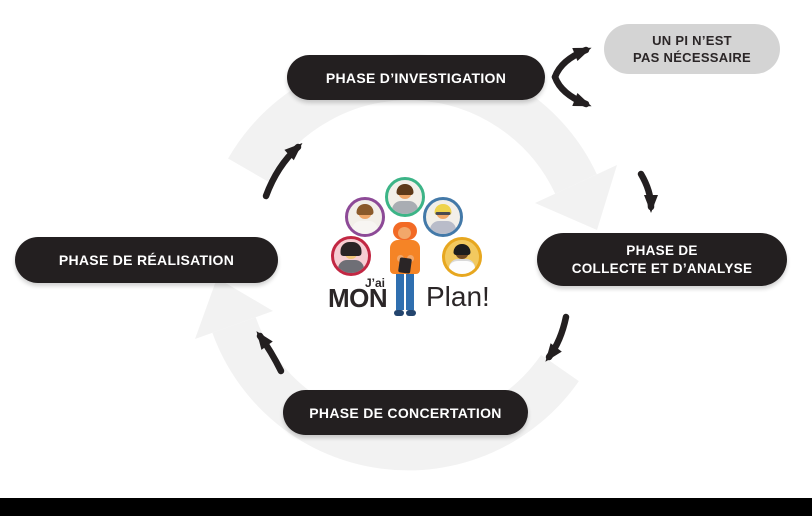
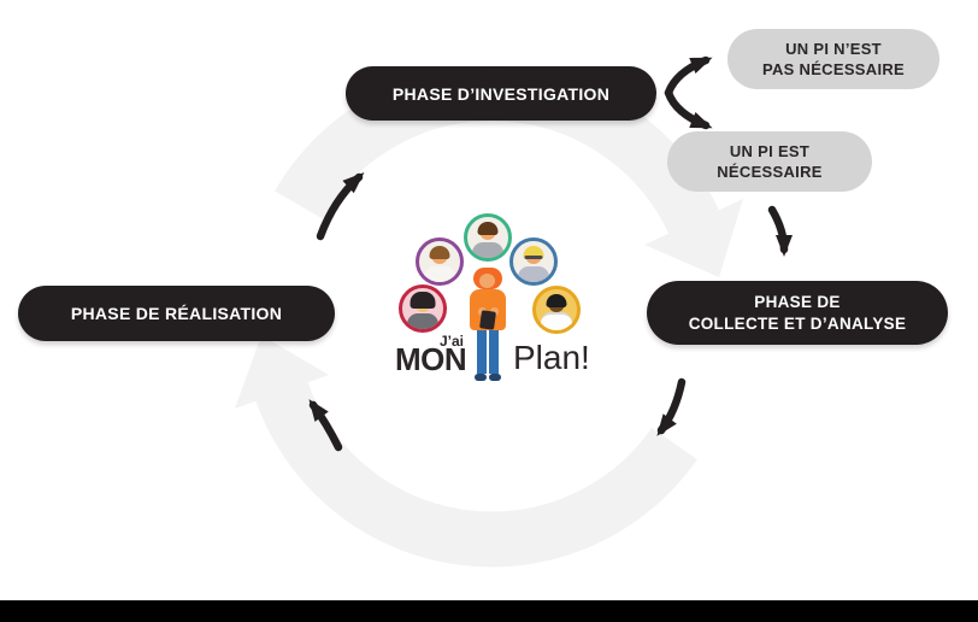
  J’ai
  MON
  Plan!
  PHASE D’INVESTIGATION
  UN PI N’EST
  PAS NÉCESSAIRE
+ UN PI EST
+ NÉCESSAIRE
  PHASE DE
  COLLECTE ET D’ANALYSE
- PHASE DE CONCERTATION
  PHASE DE RÉALISATION
